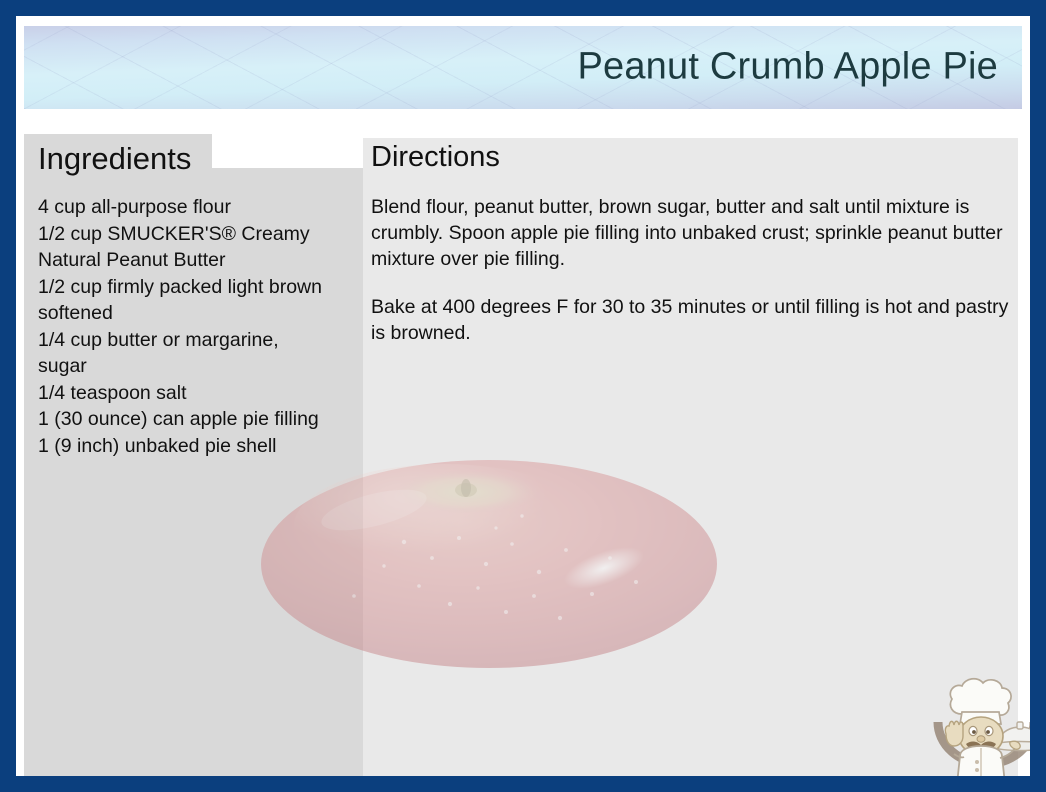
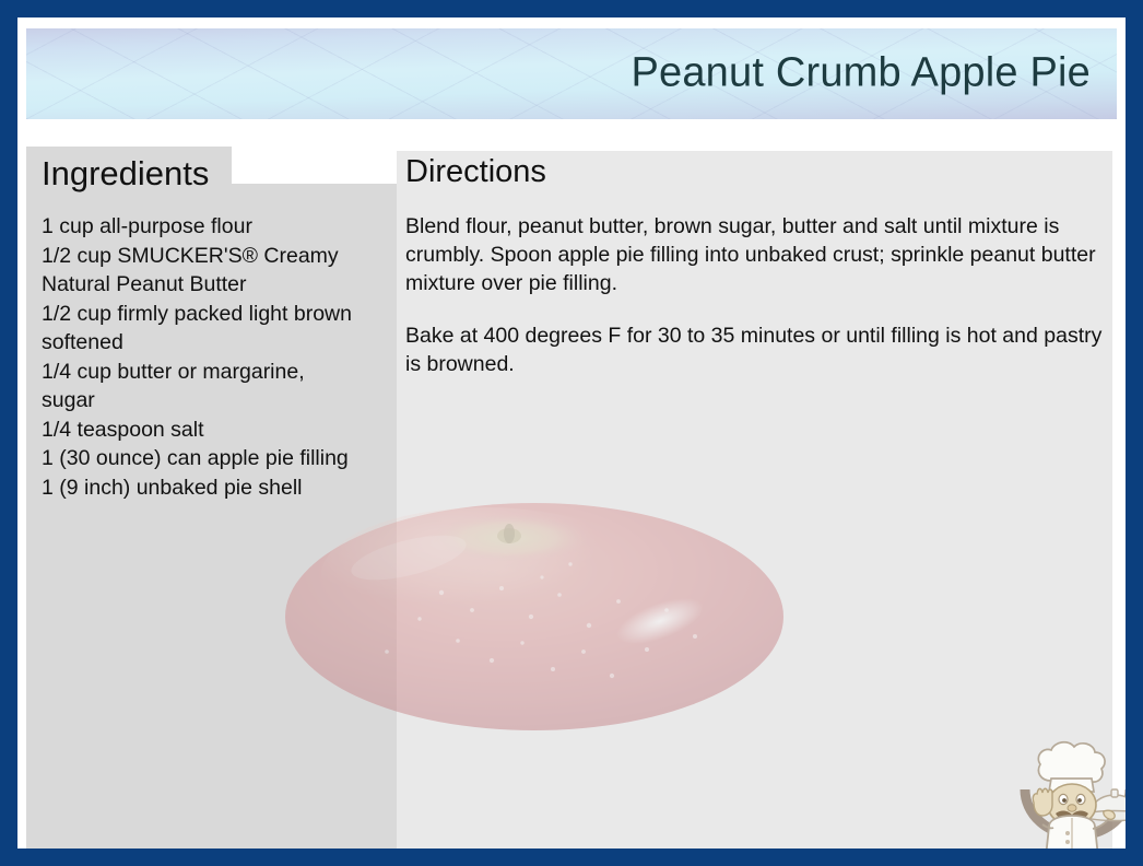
  Peanut Crumb Apple Pie
  Ingredients
- 4 cup all-purpose flour
+ 1 cup all-purpose flour
  1/2 cup SMUCKER'S® Creamy
  Natural Peanut Butter
  1/2 cup firmly packed light brown
  softened
  1/4 cup butter or margarine,
  sugar
  1/4 teaspoon salt
  1 (30 ounce) can apple pie filling
  1 (9 inch) unbaked pie shell
  Directions
  Blend flour, peanut butter, brown sugar, butter and salt until mixture is crumbly. Spoon apple pie filling into unbaked crust; sprinkle peanut butter mixture over pie filling.
  Bake at 400 degrees F for 30 to 35 minutes or until filling is hot and pastry is browned.
